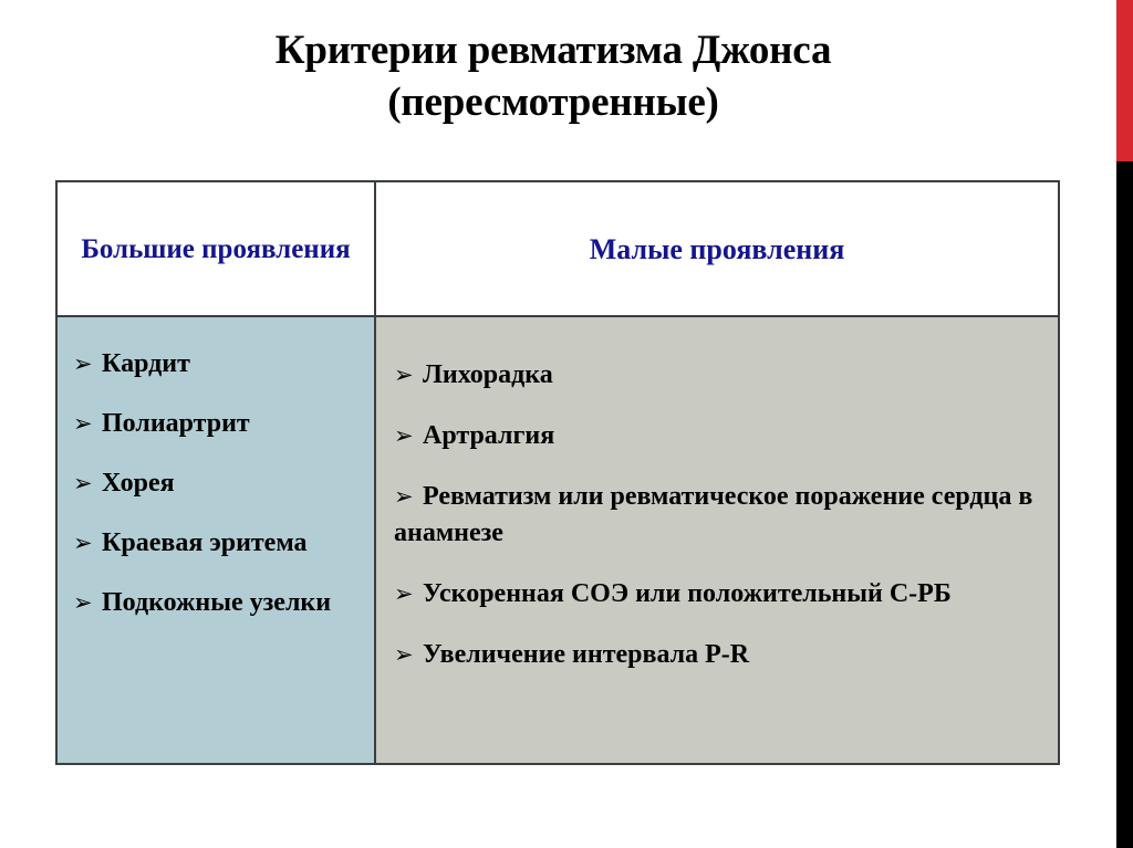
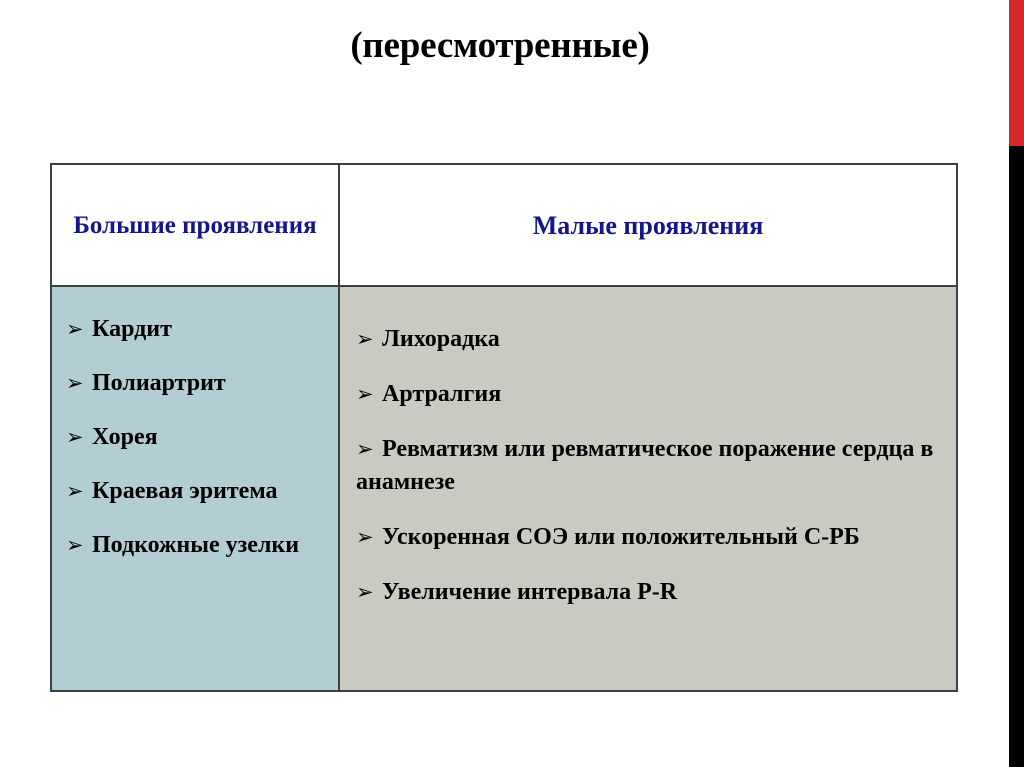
- Критерии ревматизма Джонса
  (пересмотренные)
  Большие проявления	Малые проявления
  ➢ Кардит ➢ Полиартрит ➢ Хорея ➢ Краевая эритема ➢ Подкожные узелки	➢ Лихорадка ➢ Артралгия ➢ Ревматизм или ревматическое поражение сердца в анамнезе ➢ Ускоренная СОЭ или положительный С-РБ ➢ Увеличение интервала P-R
